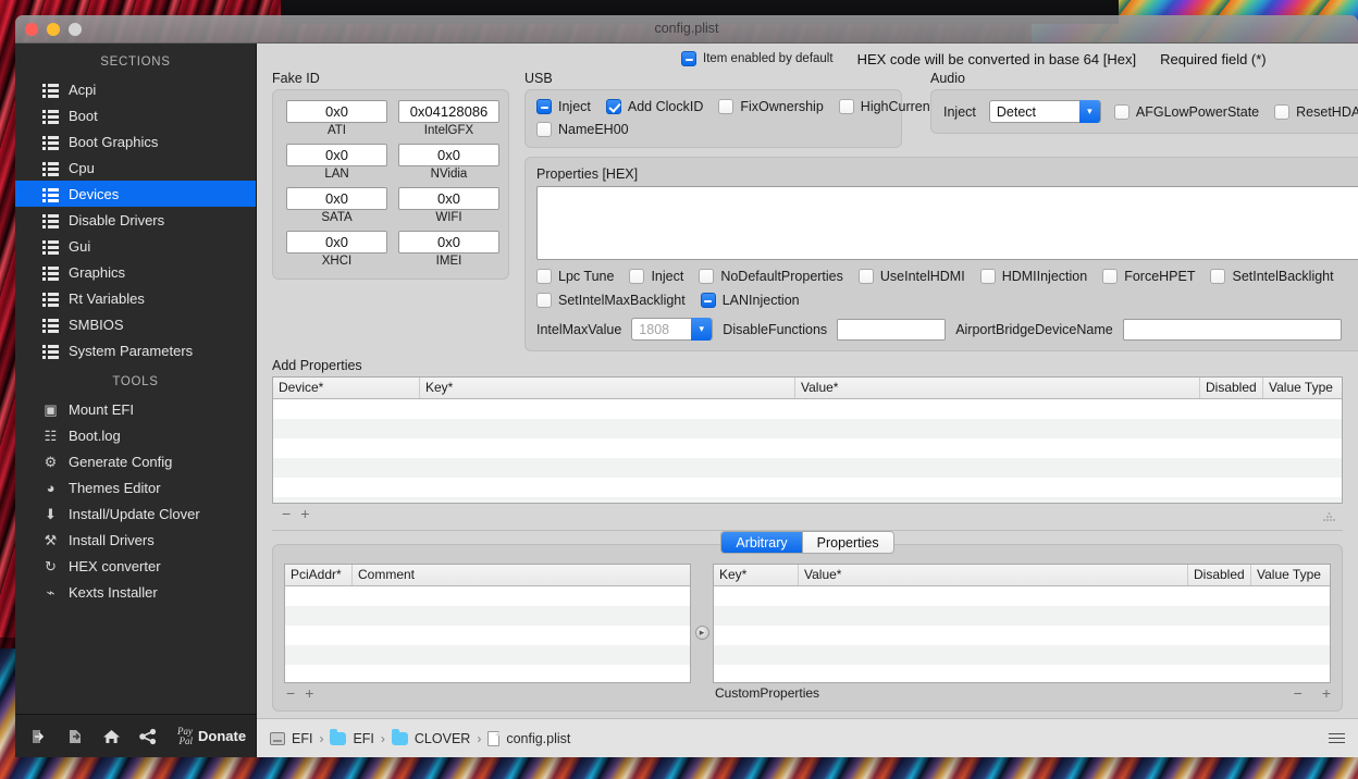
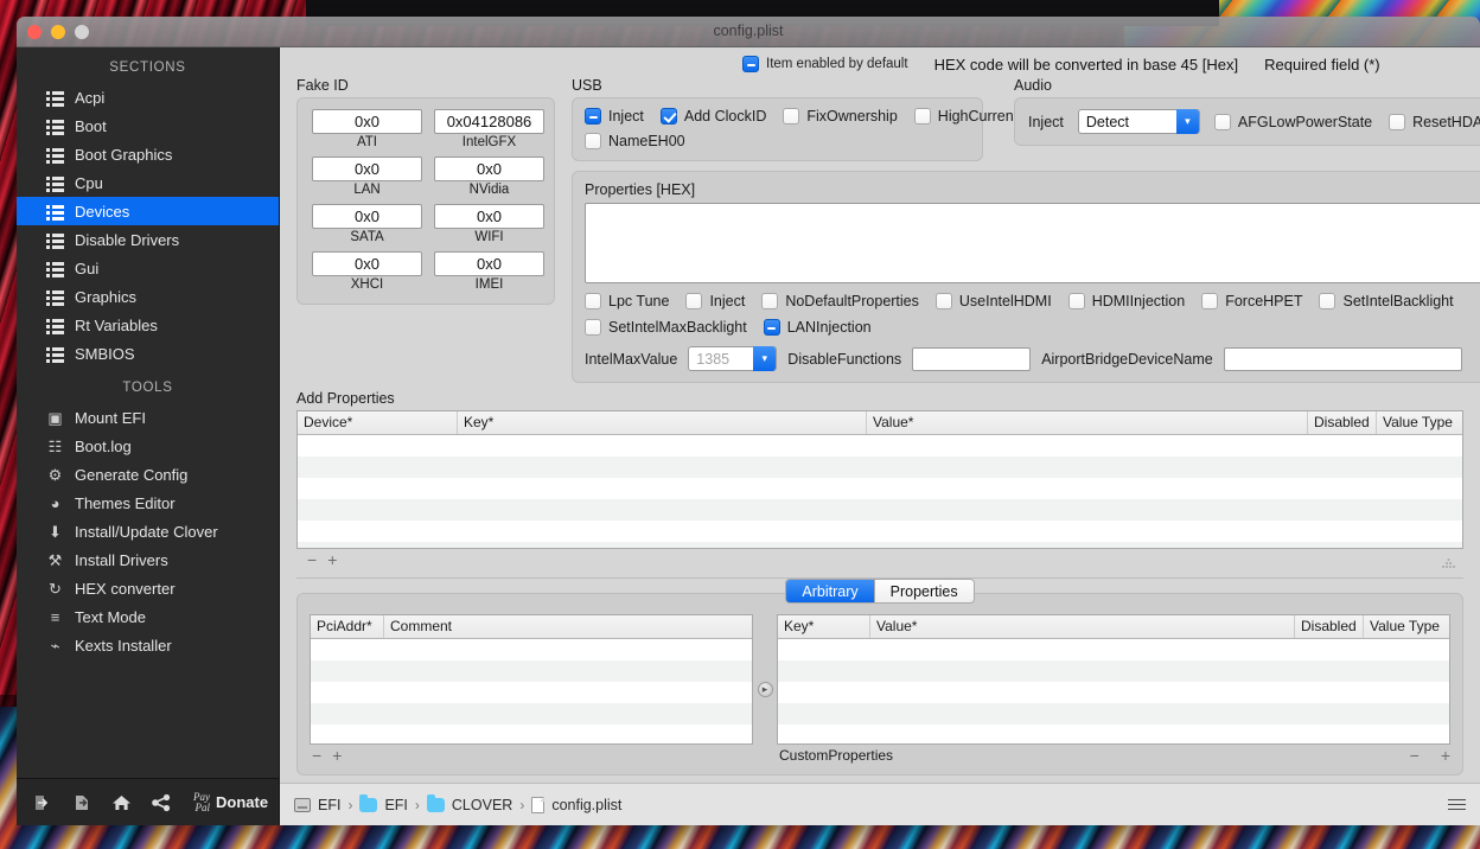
  config.plist
  SECTIONS
  Acpi
  Boot
  Boot Graphics
  Cpu
  Devices
  Disable Drivers
  Gui
  Graphics
  Rt Variables
  SMBIOS
- System Parameters
  TOOLS
  ▣
  Mount EFI
  ☷
  Boot.log
  ⚙
  Generate Config
  ◕
  Themes Editor
  ⬇
  Install/Update Clover
  ⚒
  Install Drivers
  ↻
  HEX converter
+ ≡
+ Text Mode
  ⌁
  Kexts Installer
  Pay
  Pal
  Donate
  Item enabled by default
- HEX code will be converted in base 64 [Hex]
+ HEX code will be converted in base 45 [Hex]
  Required field (*)
  Fake ID
  0x0
  ATI
  0x04128086
  IntelGFX
  0x0
  LAN
  0x0
  NVidia
  0x0
  SATA
  0x0
  WIFI
  0x0
  XHCI
  0x0
  IMEI
  USB
  Inject
  Add ClockID
  FixOwnership
  HighCurren
  NameEH00
  Audio
  Inject
  Detect
  ▾
  AFGLowPowerState
  ResetHDA
  Properties [HEX]
  Lpc Tune
  Inject
  NoDefaultProperties
  UseIntelHDMI
  HDMIInjection
  ForceHPET
  SetIntelBacklight
  SetIntelMaxBacklight
  LANInjection
  IntelMaxValue
- 1808
+ 1385
  ▾
  DisableFunctions
  AirportBridgeDeviceName
  Add Properties
  Device*
  Key*
  Value*
  Disabled
  Value Type
  −
  +
  Arbitrary
  Properties
  PciAddr*
  Comment
  −
  +
  ▸
  Key*
  Value*
  Disabled
  Value Type
  CustomProperties
  −
  +
  EFI
  ›
  EFI
  ›
  CLOVER
  ›
  config.plist
